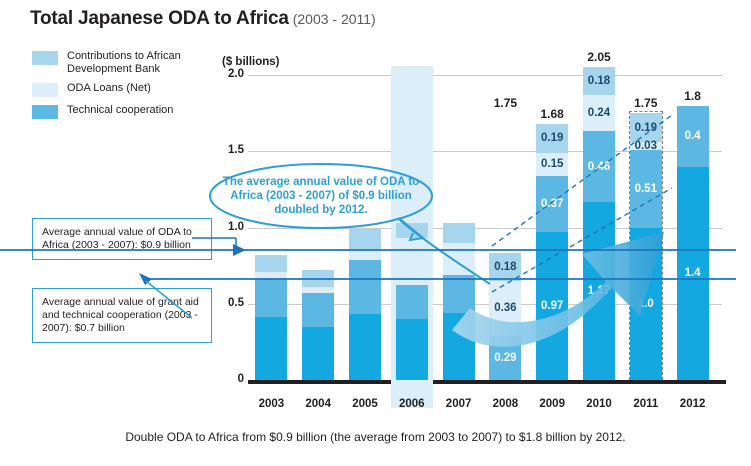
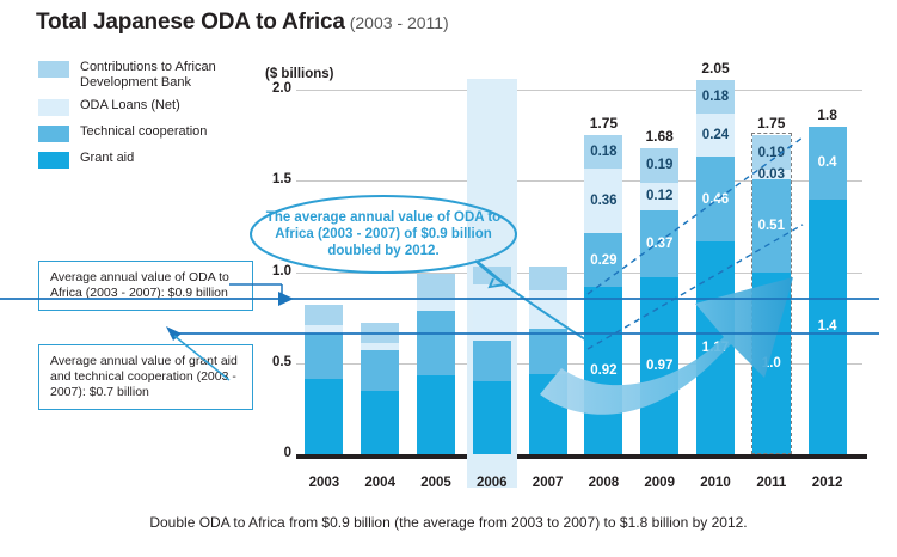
  Total Japanese ODA to Africa (2003 - 2011)
  Contributions to African Development Bank
  ODA Loans (Net)
  Technical cooperation
+ Grant aid
  ($ billions)
  0
  0.5
  1.0
  1.5
  2.0
  2003
  2004
  2005
  2006
  2007
  0.18
  0.36
  0.29
+ 0.92
  1.75
  2008
  0.19
- 0.15
+ 0.12
  0.37
  0.97
  1.68
  2009
  0.18
  0.24
  0.46
  2.05
  2010
  0.1
  0.03
  0.51
  1.75
  2011
  0.4
  1.4
  1.8
  2012
  Average annual value of ODA to Africa (2003 - 2007): $0.9 billion
  Average annual value of grant aid and technical cooperation (200 - 2007): $0.7 billion
  The average annual value of ODA to Africa (2003 - 2007) of $0.9 billion doubled by 2012.
  Double ODA to Africa from $0.9 billion (the average from 2003 to 2007) to $1.8 billion by 2012.
